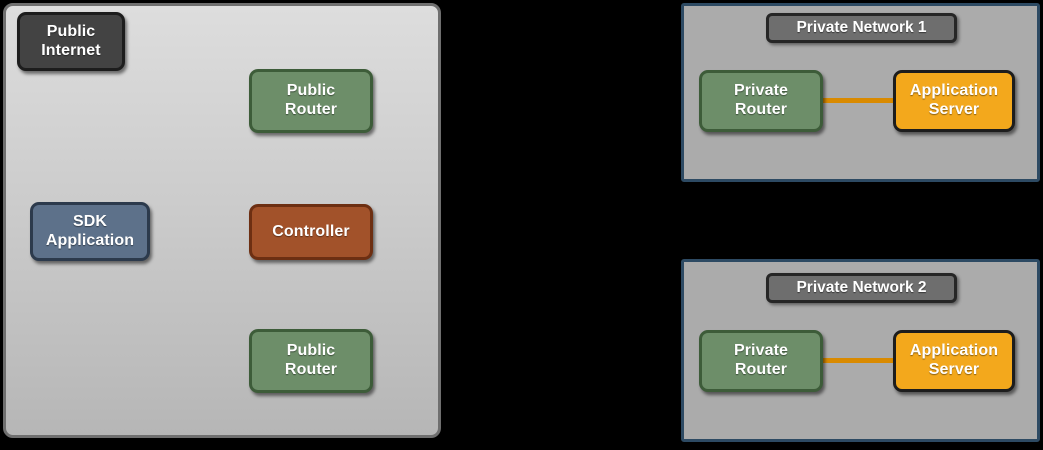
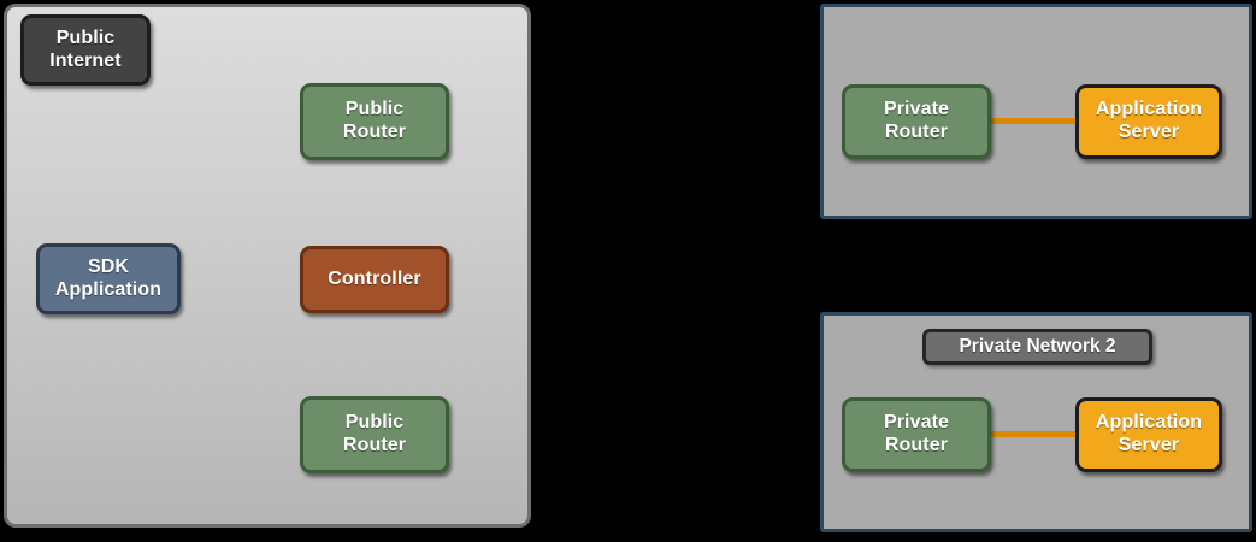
  Public
  Internet
  Public
  Router
  SDK
  Application
  Controller
  Public
  Router
- Private Network 1
  Private
  Router
  Application
  Server
  Private Network 2
  Private
  Router
  Application
  Server
